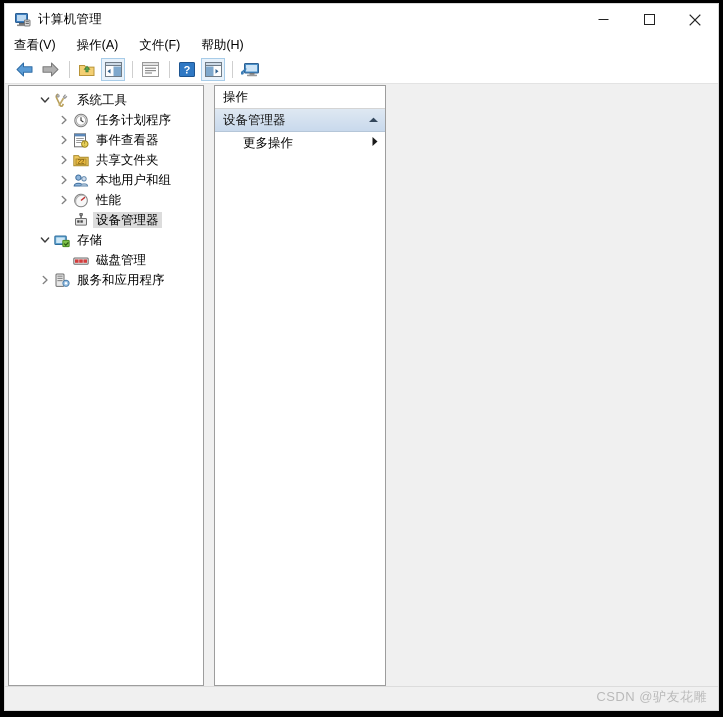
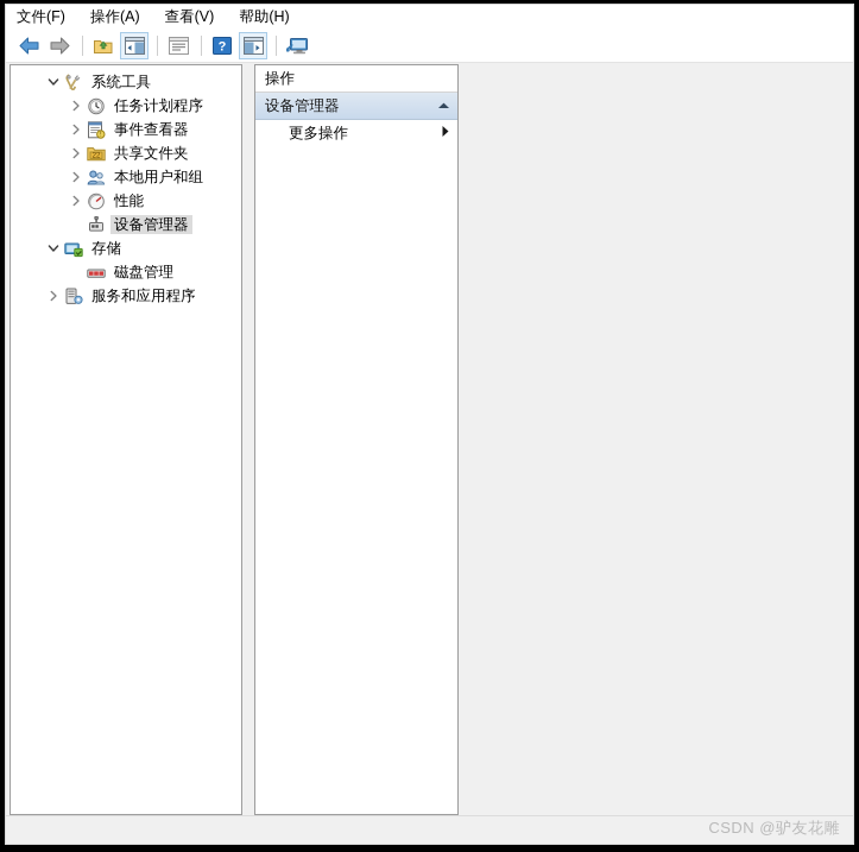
- 计算机管理
- 查看(V)
+ 文件(F)
  操作(A)
- 文件(F)
+ 查看(V)
  帮助(H)
  ?
  系统工具
  任务计划程序
  事件查看器
  共享文件夹
  本地用户和组
  性能
  设备管理器
  存储
  磁盘管理
  服务和应用程序
  操作
  设备管理器
  更多操作
  CSDN @驴友花雕
